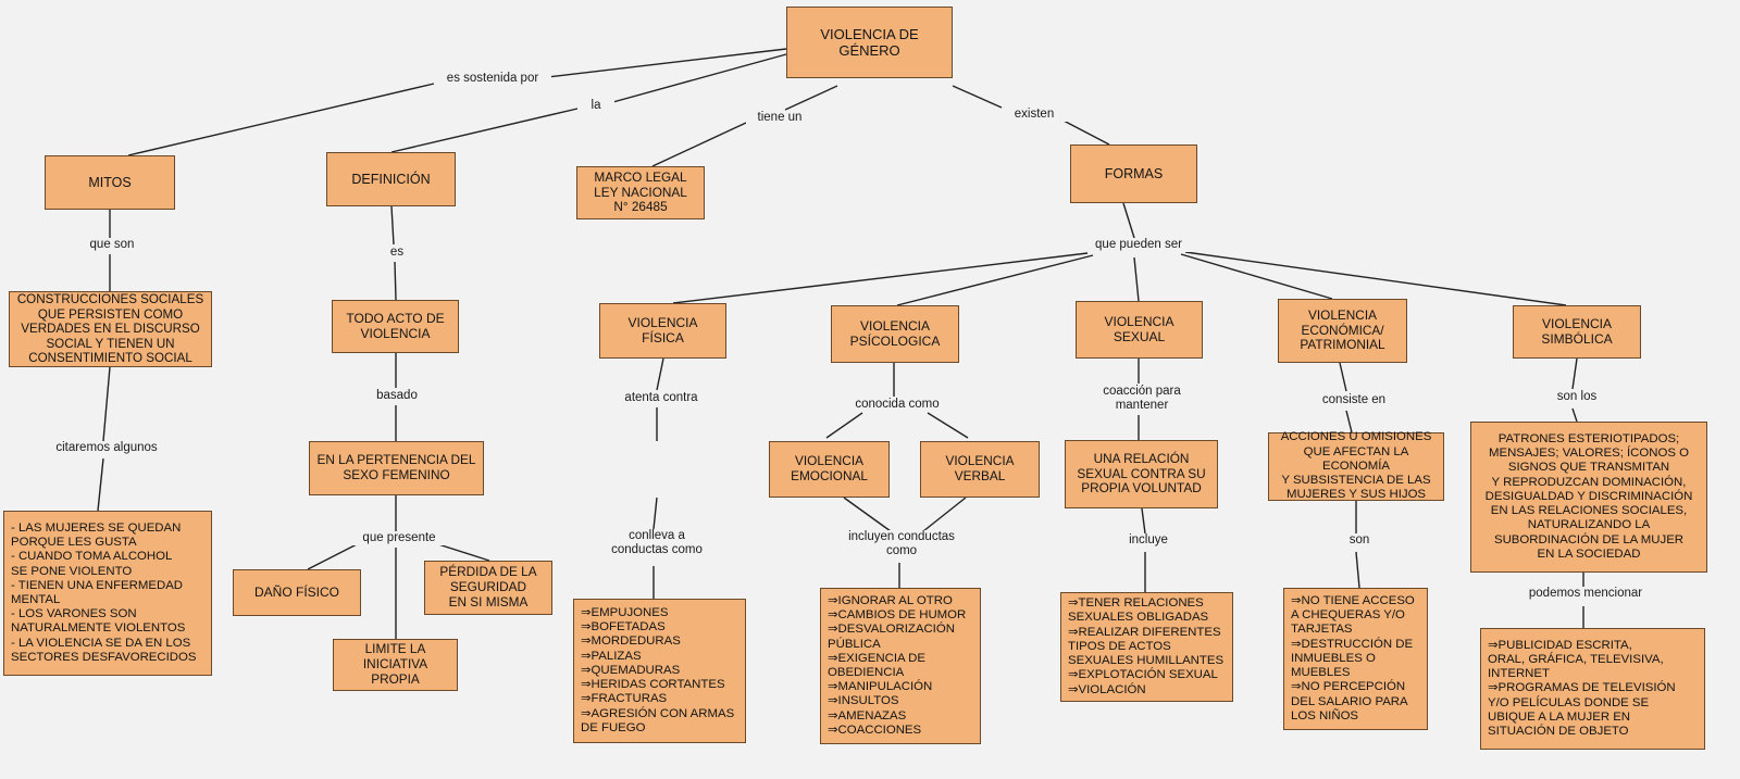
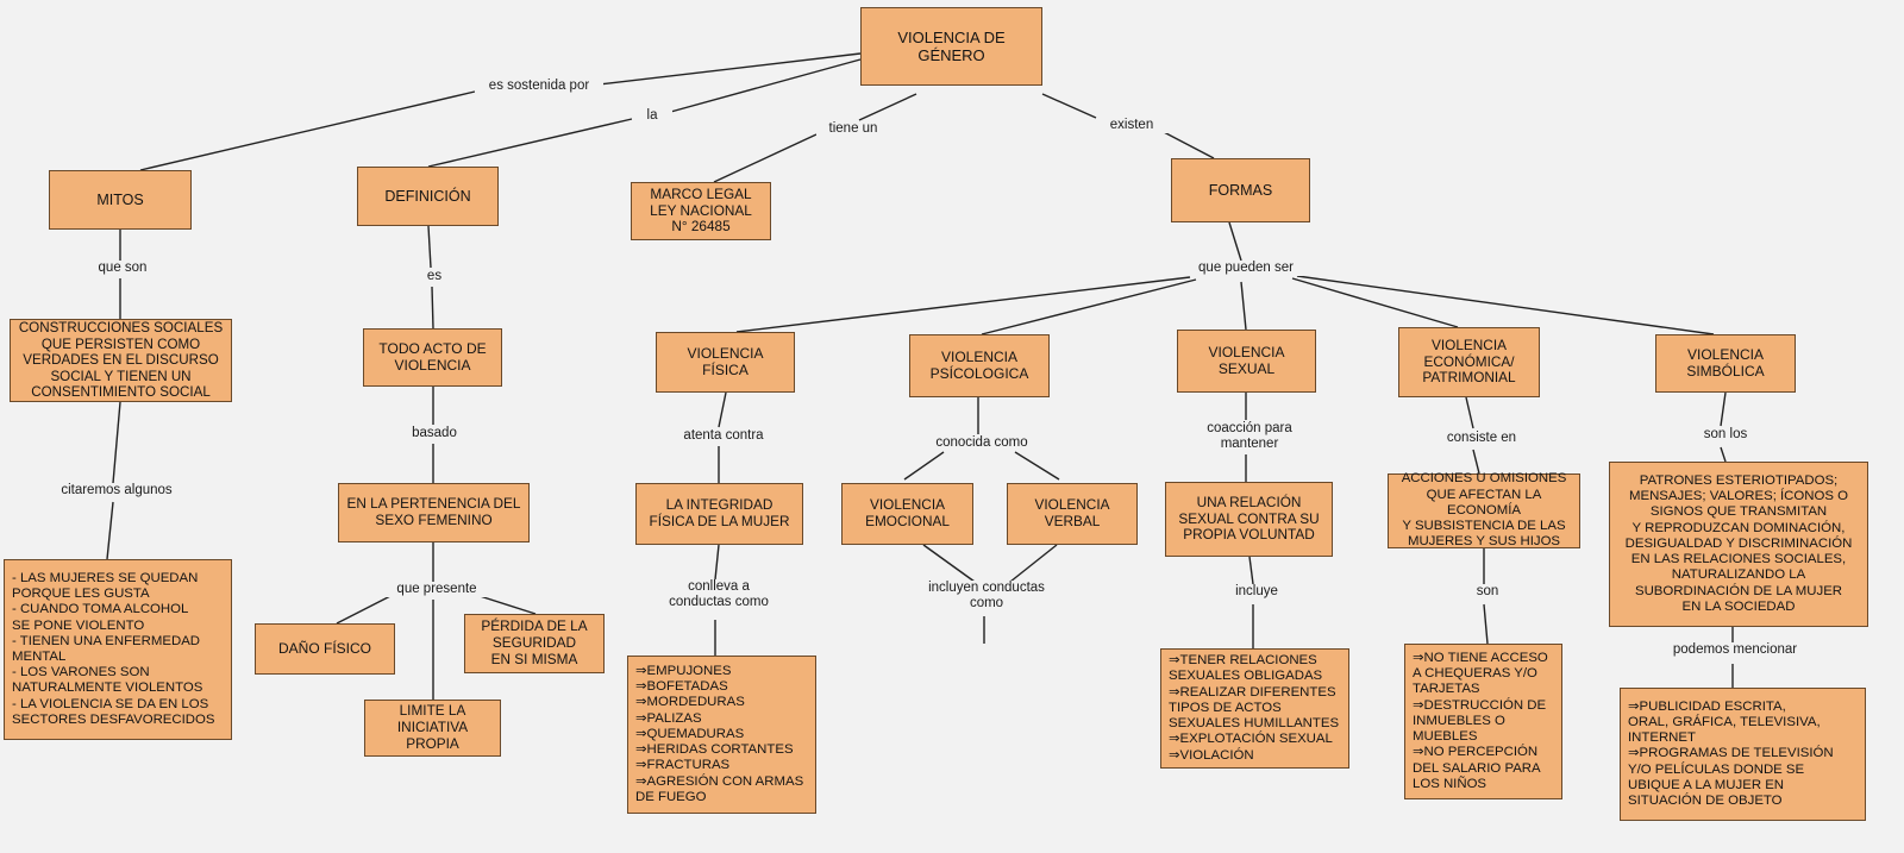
  VIOLENCIA DE GÉNERO
  MITOS
  CONSTRUCCIONES SOCIALES
  QUE PERSISTEN COMO
  VERDADES EN EL DISCURSO
  SOCIAL Y TIENEN UN
  CONSENTIMIENTO SOCIAL
  - LAS MUJERES SE QUEDAN
  PORQUE LES GUSTA
  - CUANDO TOMA ALCOHOL
  SE PONE VIOLENTO
  - TIENEN UNA ENFERMEDAD
  MENTAL
  - LOS VARONES SON
  NATURALMENTE VIOLENTOS
  - LA VIOLENCIA SE DA EN LOS
  SECTORES DESFAVORECIDOS
  DEFINICIÓN
  TODO ACTO DE
  VIOLENCIA
  EN LA PERTENENCIA DEL
  SEXO FEMENINO
  DAÑO FÍSICO
  PÉRDIDA DE LA
  SEGURIDAD
  EN SI MISMA
  LIMITE LA
  INICIATIVA
  PROPIA
  MARCO LEGAL
  LEY NACIONAL
  N° 26485
  FORMAS
  VIOLENCIA
  FÍSICA
+ LA INTEGRIDAD
+ FÍSICA DE LA MUJER
  ⇒EMPUJONES
  ⇒BOFETADAS
  ⇒MORDEDURAS
  ⇒PALIZAS
  ⇒QUEMADURAS
  ⇒HERIDAS CORTANTES
  ⇒FRACTURAS
  ⇒AGRESIÓN CON ARMAS
  DE FUEGO
  VIOLENCIA
  PSÍCOLOGICA
  VIOLENCIA
  EMOCIONAL
  VIOLENCIA
  VERBAL
- ⇒IGNORAR AL OTRO
- ⇒CAMBIOS DE HUMOR
- ⇒DESVALORIZACIÓN
- PÚBLICA
- ⇒EXIGENCIA DE
- OBEDIENCIA
- ⇒MANIPULACIÓN
- ⇒INSULTOS
- ⇒AMENAZAS
- ⇒COACCIONES
  VIOLENCIA
  SEXUAL
  UNA RELACIÓN
  SEXUAL CONTRA SU
  PROPIA VOLUNTAD
  ⇒TENER RELACIONES
  SEXUALES OBLIGADAS
  ⇒REALIZAR DIFERENTES
  TIPOS DE ACTOS
  SEXUALES HUMILLANTES
  ⇒EXPLOTACIÓN SEXUAL
  ⇒VIOLACIÓN
  VIOLENCIA
  ECONÓMICA/
  PATRIMONIAL
  ACCIONES U OMISIONES
  QUE AFECTAN LA ECONOMÍA
  Y SUBSISTENCIA DE LAS
  MUJERES Y SUS HIJOS
  ⇒NO TIENE ACCESO
  A CHEQUERAS Y/O
  TARJETAS
  ⇒DESTRUCCIÓN DE
  INMUEBLES O
  MUEBLES
  ⇒NO PERCEPCIÓN
  DEL SALARIO PARA
  LOS NIÑOS
  VIOLENCIA
  SIMBÓLICA
  PATRONES ESTERIOTIPADOS;
  MENSAJES; VALORES; ÍCONOS O
  SIGNOS QUE TRANSMITAN
  Y REPRODUZCAN DOMINACIÓN,
  DESIGUALDAD Y DISCRIMINACIÓN
  EN LAS RELACIONES SOCIALES,
  NATURALIZANDO LA
  SUBORDINACIÓN DE LA MUJER
  EN LA SOCIEDAD
  ⇒PUBLICIDAD ESCRITA,
  ORAL, GRÁFICA, TELEVISIVA,
  INTERNET
  ⇒PROGRAMAS DE TELEVISIÓN
  Y/O PELÍCULAS DONDE SE
  UBIQUE A LA MUJER EN
  SITUACIÓN DE OBJETO
  es sostenida por
  la
  tiene un
  existen
  que son
  citaremos algunos
  es
  basado
  que presente
  que pueden ser
  atenta contra
  conlleva a
  conductas como
  conocida como
  incluyen conductas
  como
  coacción para
  mantener
  incluye
  consiste en
  son
  son los
  podemos mencionar
